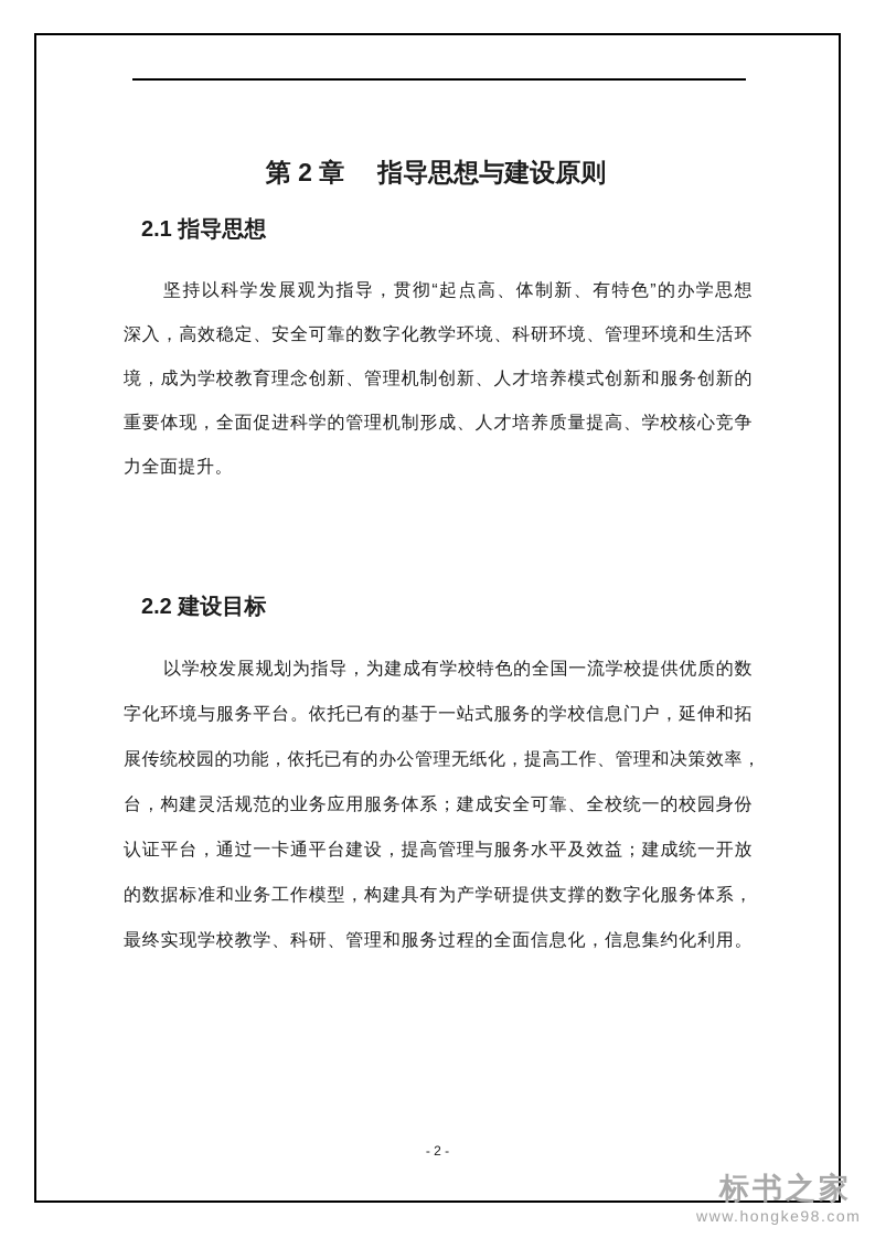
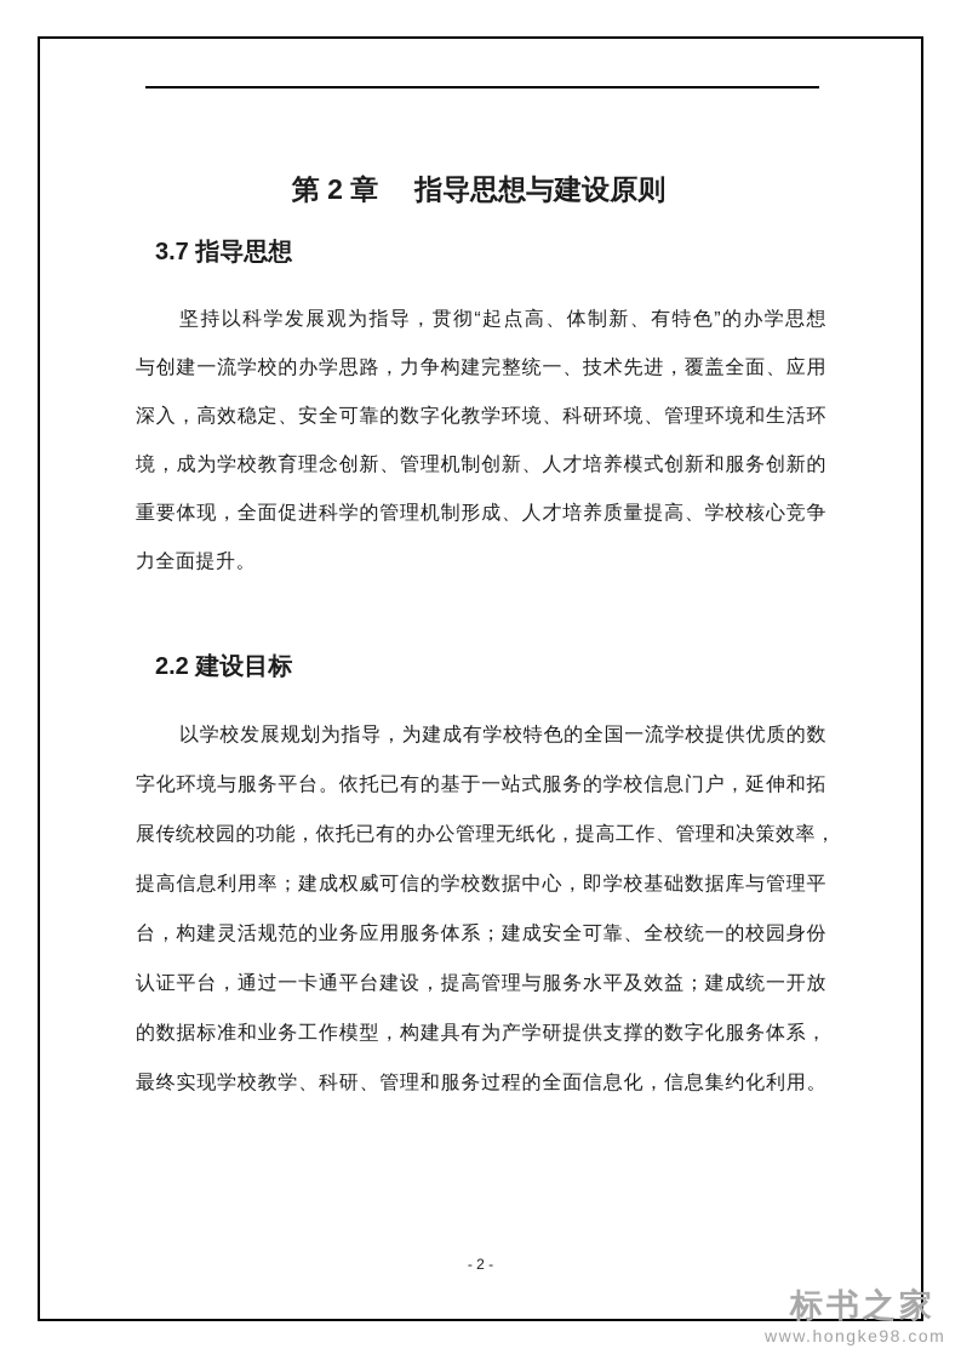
  第 2 章
  指导思想与建设原则
- 2.1 指导思想
+ 3.7 指导思想
  坚持以科学发展观为指导，贯彻“起点高、体制新、有特色”的办学思想
+ 与创建一流学校的办学思路，力争构建完整统一、技术先进，覆盖全面、应用
  深入，高效稳定、安全可靠的数字化教学环境、科研环境、管理环境和生活环
  境，成为学校教育理念创新、管理机制创新、人才培养模式创新和服务创新的
  重要体现，全面促进科学的管理机制形成、人才培养质量提高、学校核心竞争
  力全面提升。
  2.2 建设目标
  以学校发展规划为指导，为建成有学校特色的全国一流学校提供优质的数
  字化环境与服务平台。依托已有的基于一站式服务的学校信息门户，延伸和拓
  展传统校园的功能，依托已有的办公管理无纸化，提高工作、管理和决策效率，
+ 提高信息利用率；建成权威可信的学校数据中心，即学校基础数据库与管理平
  台，构建灵活规范的业务应用服务体系；建成安全可靠、全校统一的校园身份
  认证平台，通过一卡通平台建设，提高管理与服务水平及效益；建成统一开放
  的数据标准和业务工作模型，构建具有为产学研提供支撑的数字化服务体系，
  最终实现学校教学、科研、管理和服务过程的全面信息化，信息集约化利用。
  - 2 -
  标书之家
  www.hongke98.com
